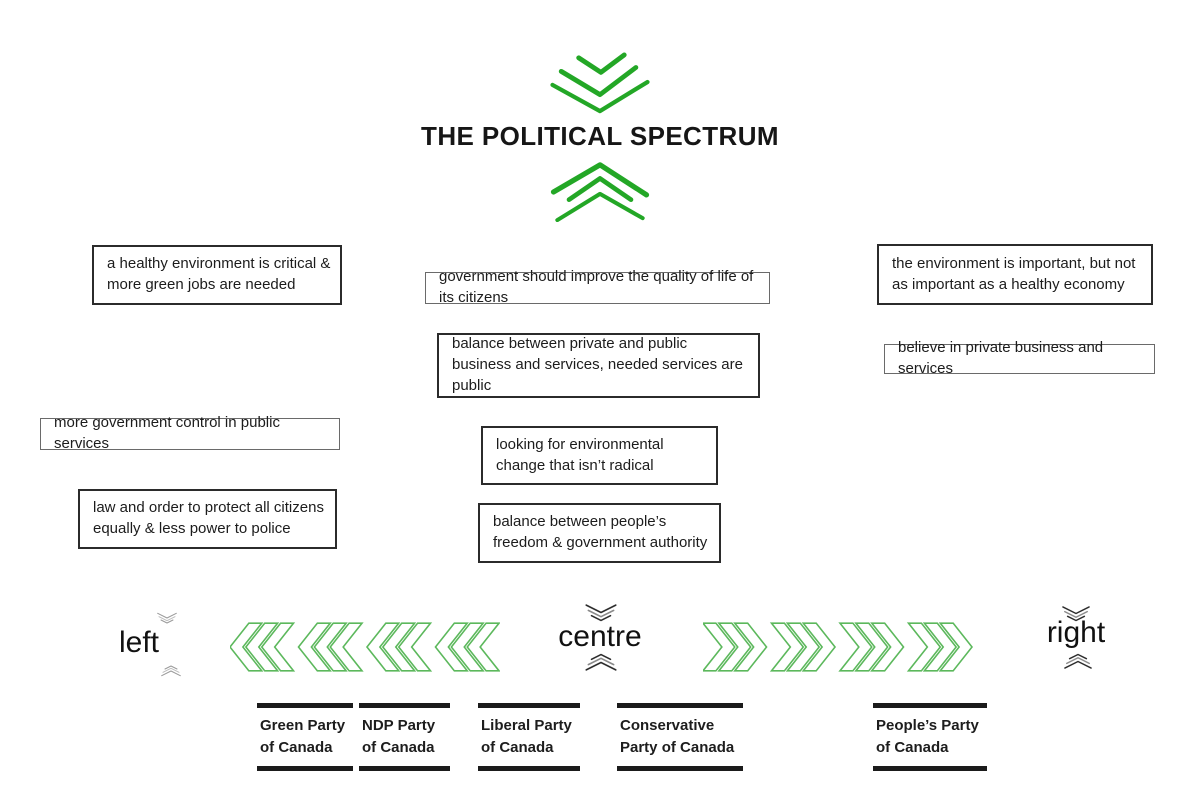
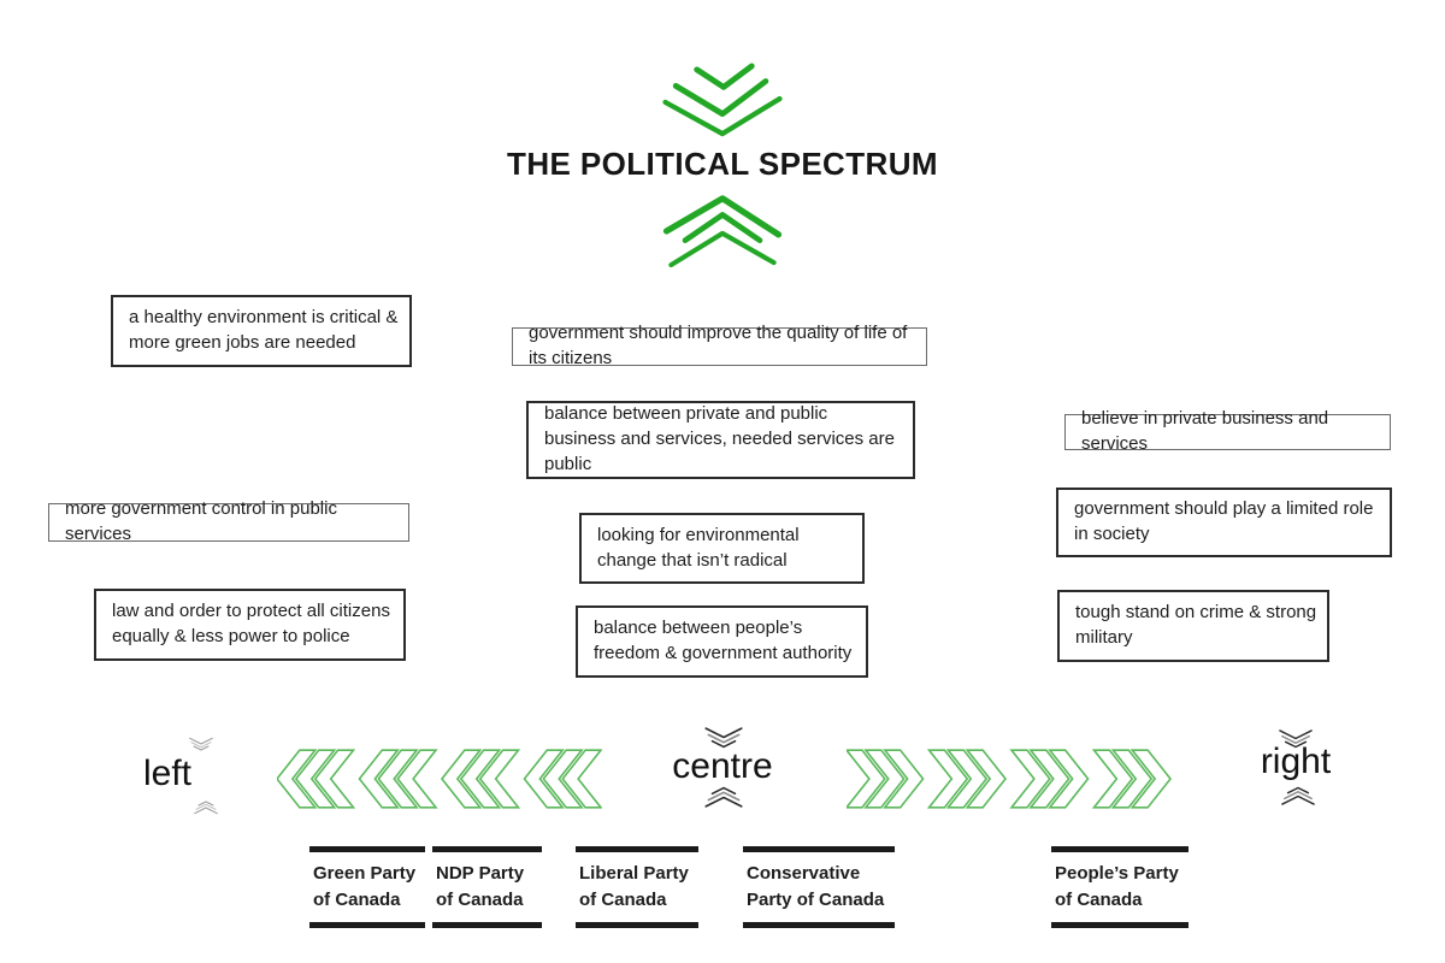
  THE POLITICAL SPECTRUM
  a healthy environment is critical & more green jobs are needed
  more government control in public services
  law and order to protect all citizens equally & less power to police
  government should improve the quality of life of its citizens
  balance between private and public business and services, needed services are public
  looking for environmental change that isn’t radical
  balance between people’s freedom & government authority
- the environment is important, but not as important as a healthy economy
  believe in private business and services
+ government should play a limited role in society
+ tough stand on crime & strong military
  left
  centre
  right
  Green Party
  of Canada
  NDP Party
  of Canada
  Liberal Party
  of Canada
  Conservative
  Party of Canada
  People’s Party
  of Canada
